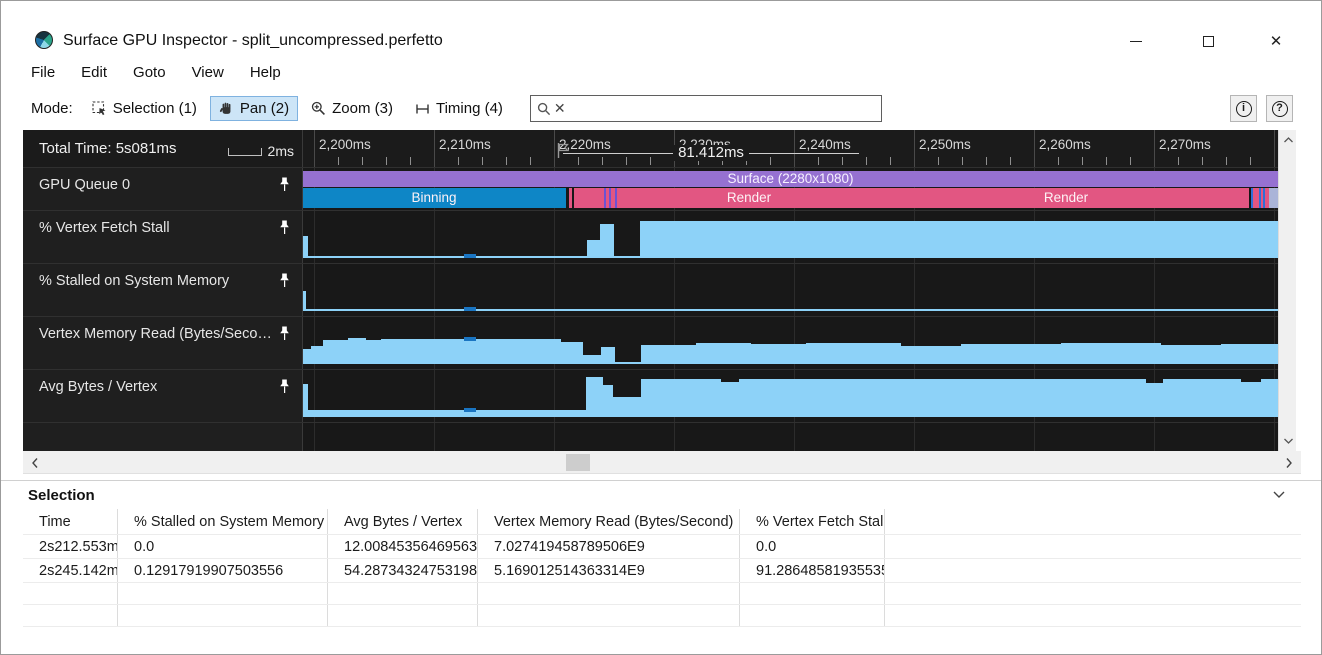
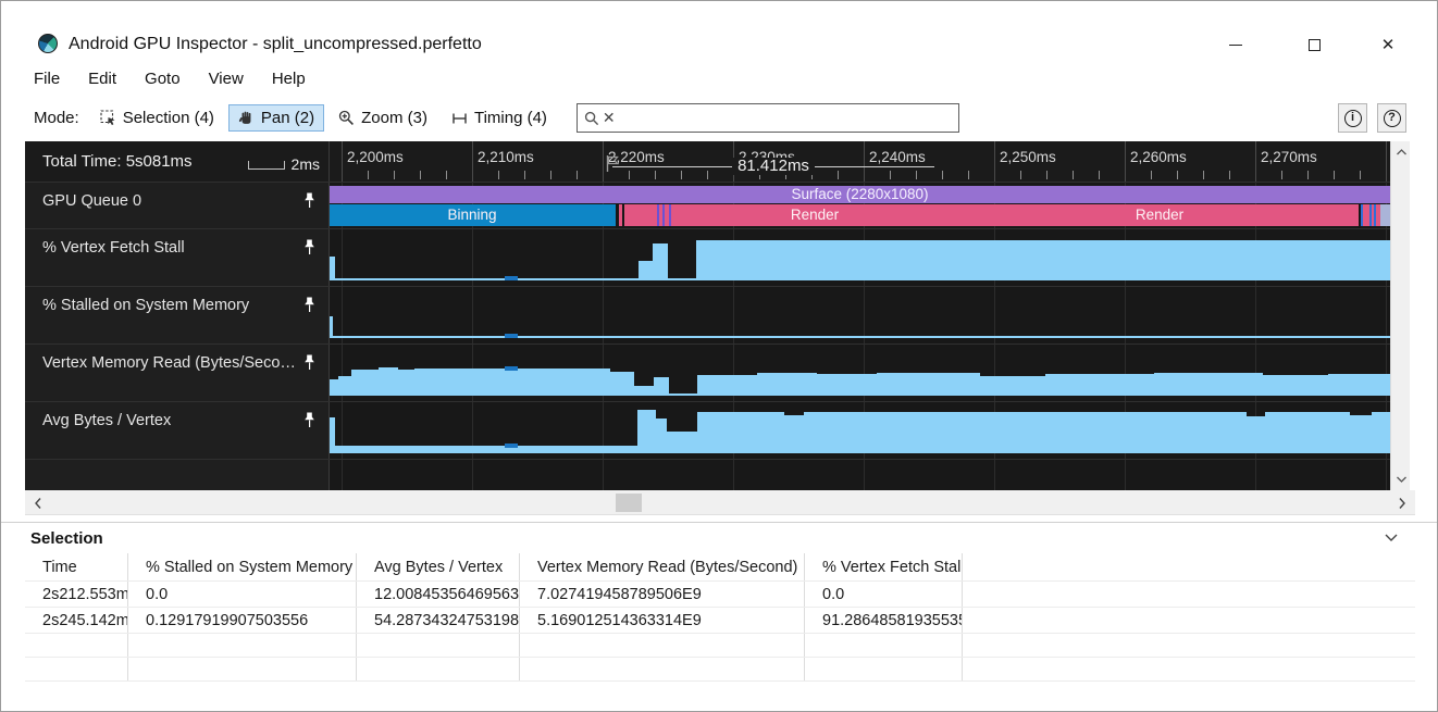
- Surface GPU Inspector - split_uncompressed.perfetto
+ Android GPU Inspector - split_uncompressed.perfetto
  ✕
  File
  Edit
  Goto
  View
  Help
  Mode:
- Selection (1)
+ Selection (4)
  Pan (2)
  Zoom (3)
  Timing (4)
  ✕
  i
  ?
  Total Time: 5s081ms
  2ms
  81.412ms
  2,200ms
  2,210ms
  ,220ms
  2,240ms
  2,250ms
  2,260ms
  2,270ms
  GPU Queue 0
  Surface (2280x1080)
  Binning
  Render
  Render
  % Vertex Fetch Stall
  % Stalled on System Memory
  Vertex Memory Read (Bytes/Seco…
  Avg Bytes / Vertex
  Selection
  Time
  % Stalled on System Memory
  Avg Bytes / Vertex
  Vertex Memory Read (Bytes/Second)
  % Vertex Fetch Stall
  2s212.553m
  0.0
  12.00845356469563
  7.027419458789506E9
  0.0
  2s245.142m
  0.12917919907503556
  54.28734324753198
  5.169012514363314E9
  91.2864858193553
